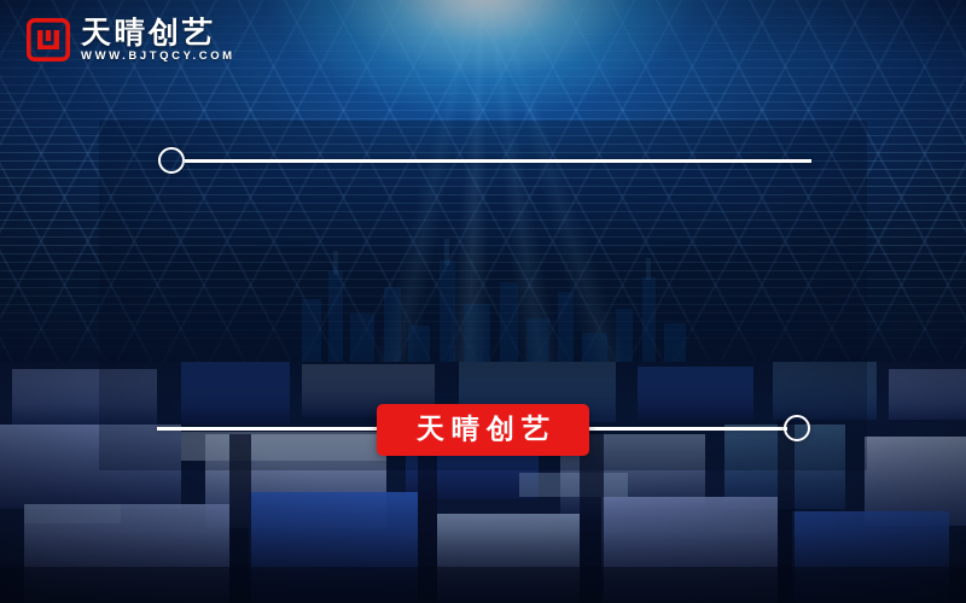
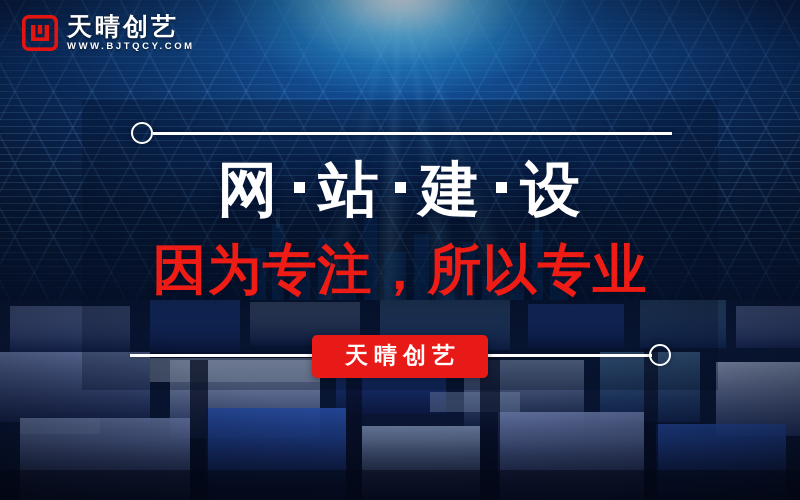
  天晴创艺
  WWW.BJTQCY.COM
+ 网 站 建 设
+ 因为专注，所以专业
  天晴创艺
